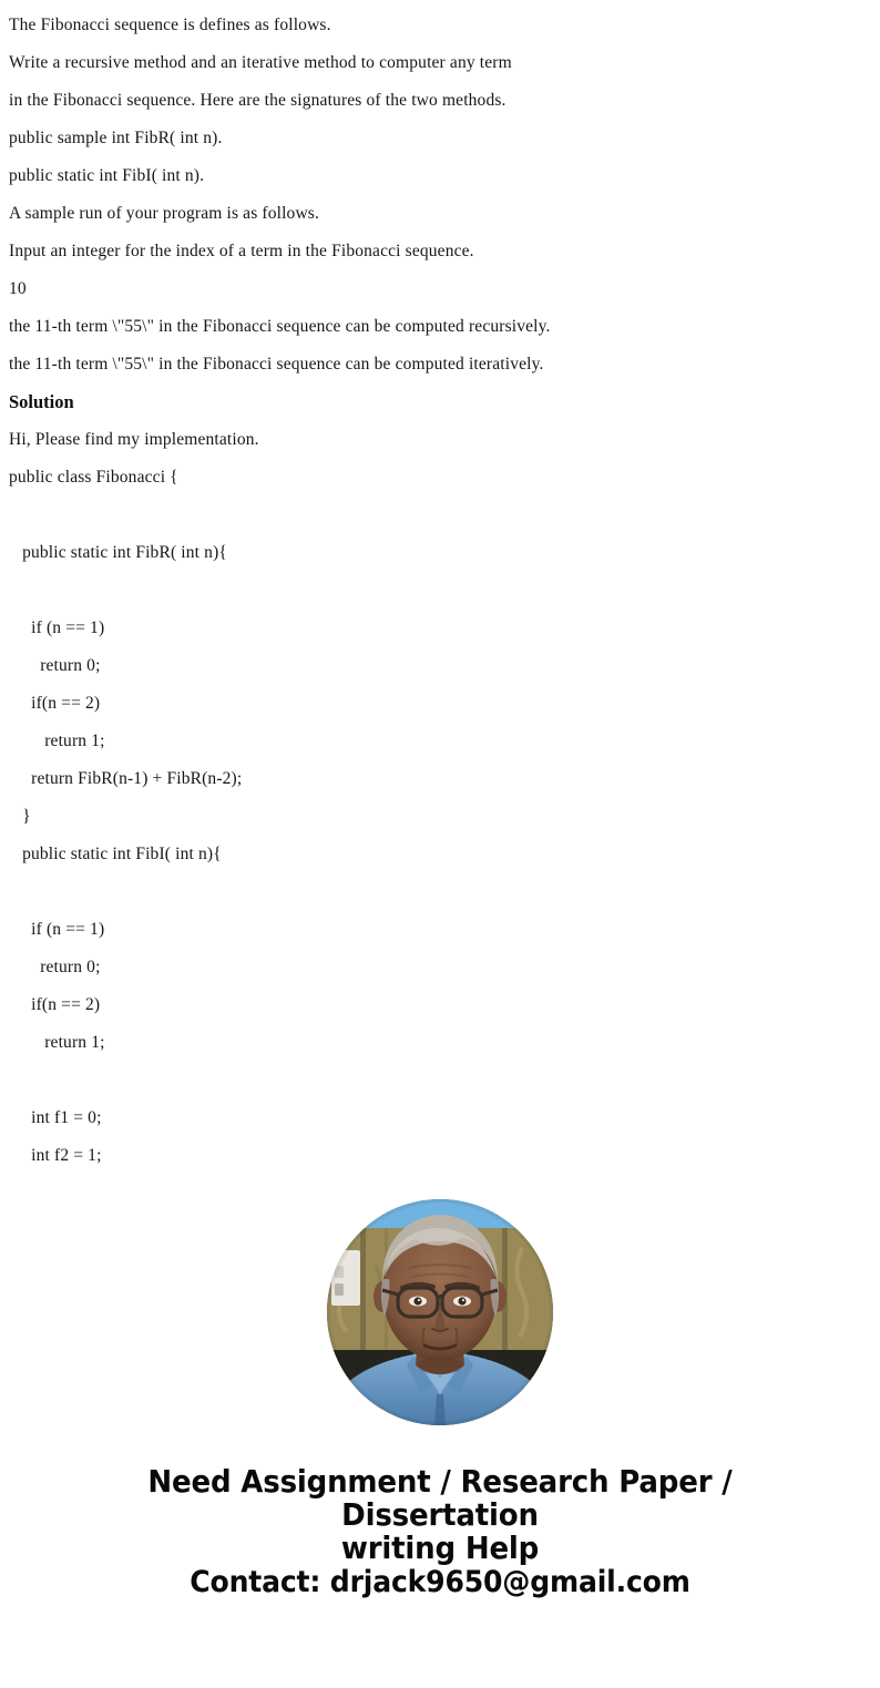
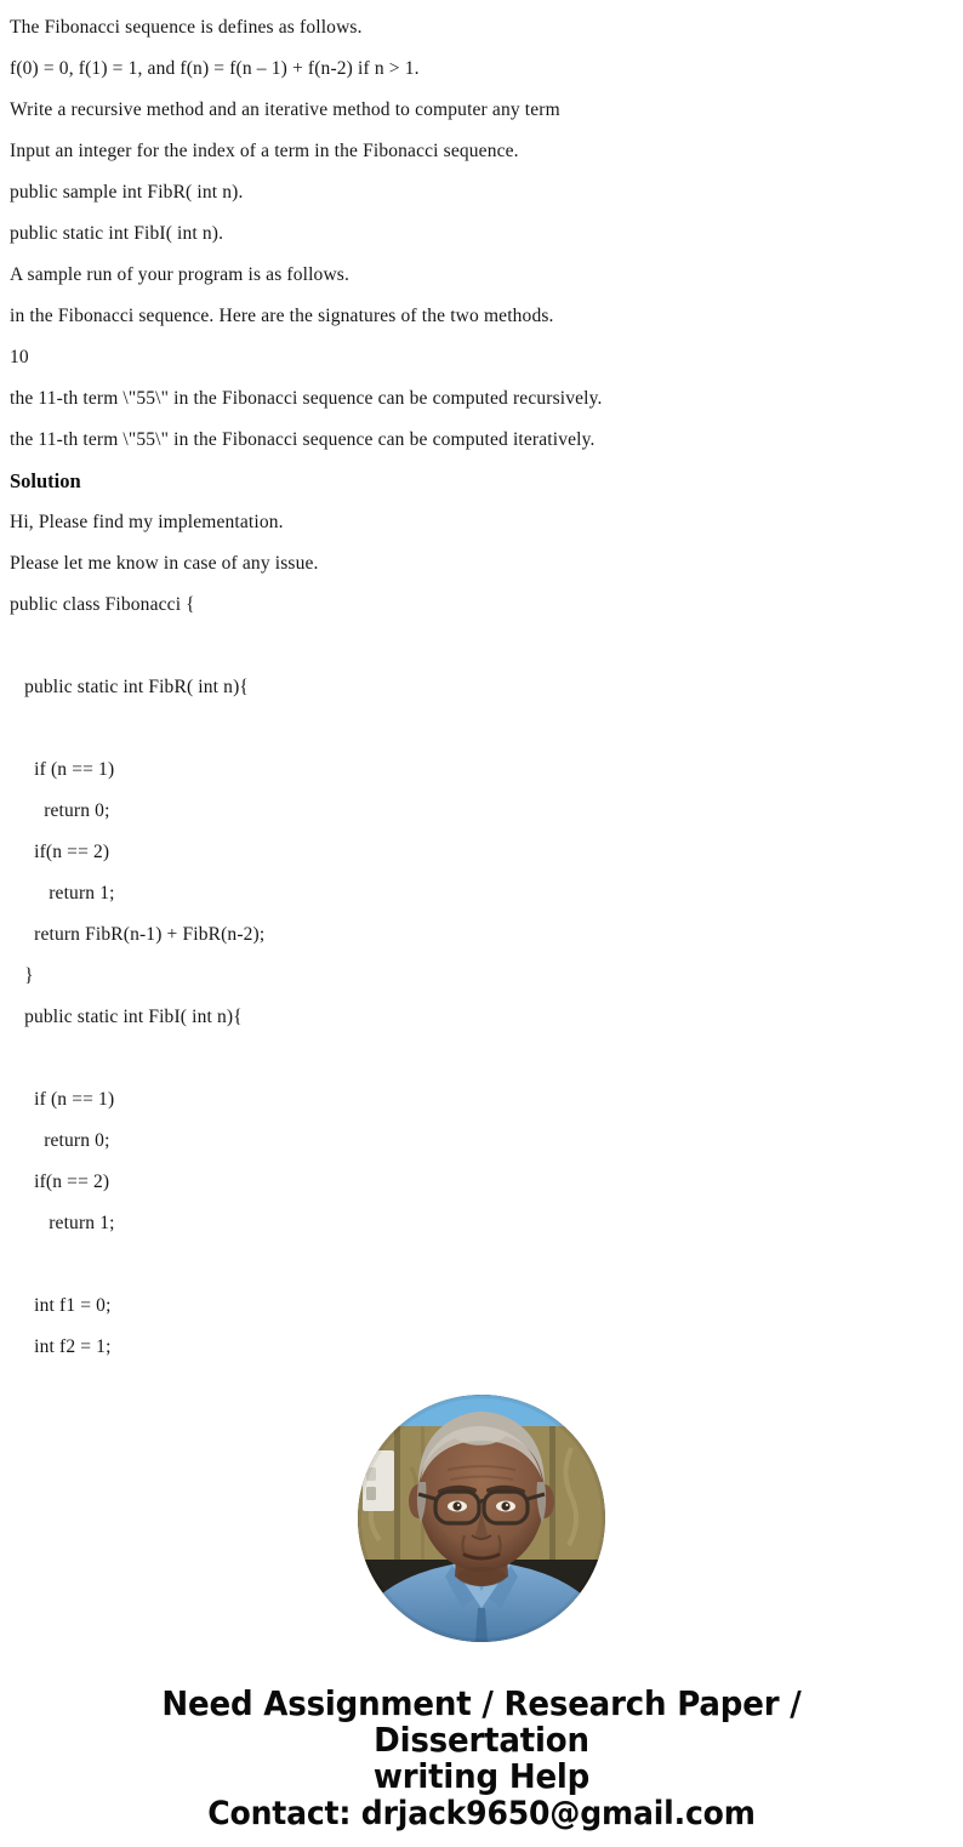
  The Fibonacci sequence is defines as follows.
+ f(0) = 0, f(1) = 1, and f(n) = f(n – 1) + f(n-2) if n > 1.
  Write a recursive method and an iterative method to computer any term
- in the Fibonacci sequence. Here are the signatures of the two methods.
+ Input an integer for the index of a term in the Fibonacci sequence.
  public sample int FibR( int n).
  public static int FibI( int n).
  A sample run of your program is as follows.
- Input an integer for the index of a term in the Fibonacci sequence.
+ in the Fibonacci sequence. Here are the signatures of the two methods.
  10
  the 11-th term \"55\" in the Fibonacci sequence can be computed recursively.
  the 11-th term \"55\" in the Fibonacci sequence can be computed iteratively.
  Solution
  Hi, Please find my implementation.
+ Please let me know in case of any issue.
  public class Fibonacci {
  public static int FibR( int n){
  if (n == 1)
  return 0;
  if(n == 2)
  return 1;
  return FibR(n-1) + FibR(n-2);
  }
  public static int FibI( int n){
  if (n == 1)
  return 0;
  if(n == 2)
  return 1;
  int f1 = 0;
  int f2 = 1;
  Need Assignment / Research Paper / Dissertation
  writing Help
  Contact: drjack9650@gmail.com
